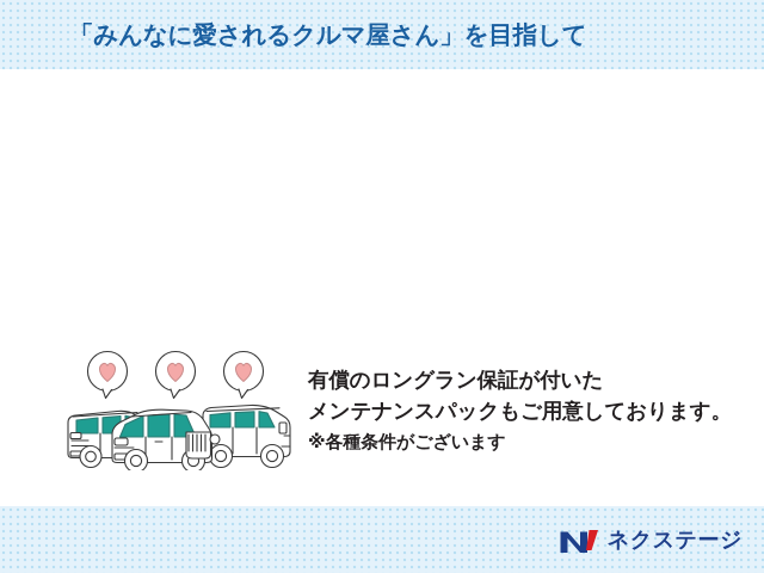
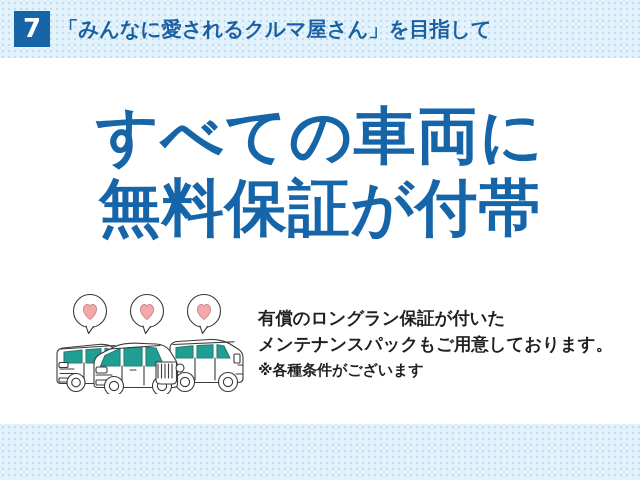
+ 7
  「みんなに愛されるクルマ屋さん」を目指して
+ すべての車両に
+ 無料保証が付帯
  有償のロングラン保証が付いた
  メンテナンスパックもご用意しております。
  ※各種条件がございます
- ネクステージ
